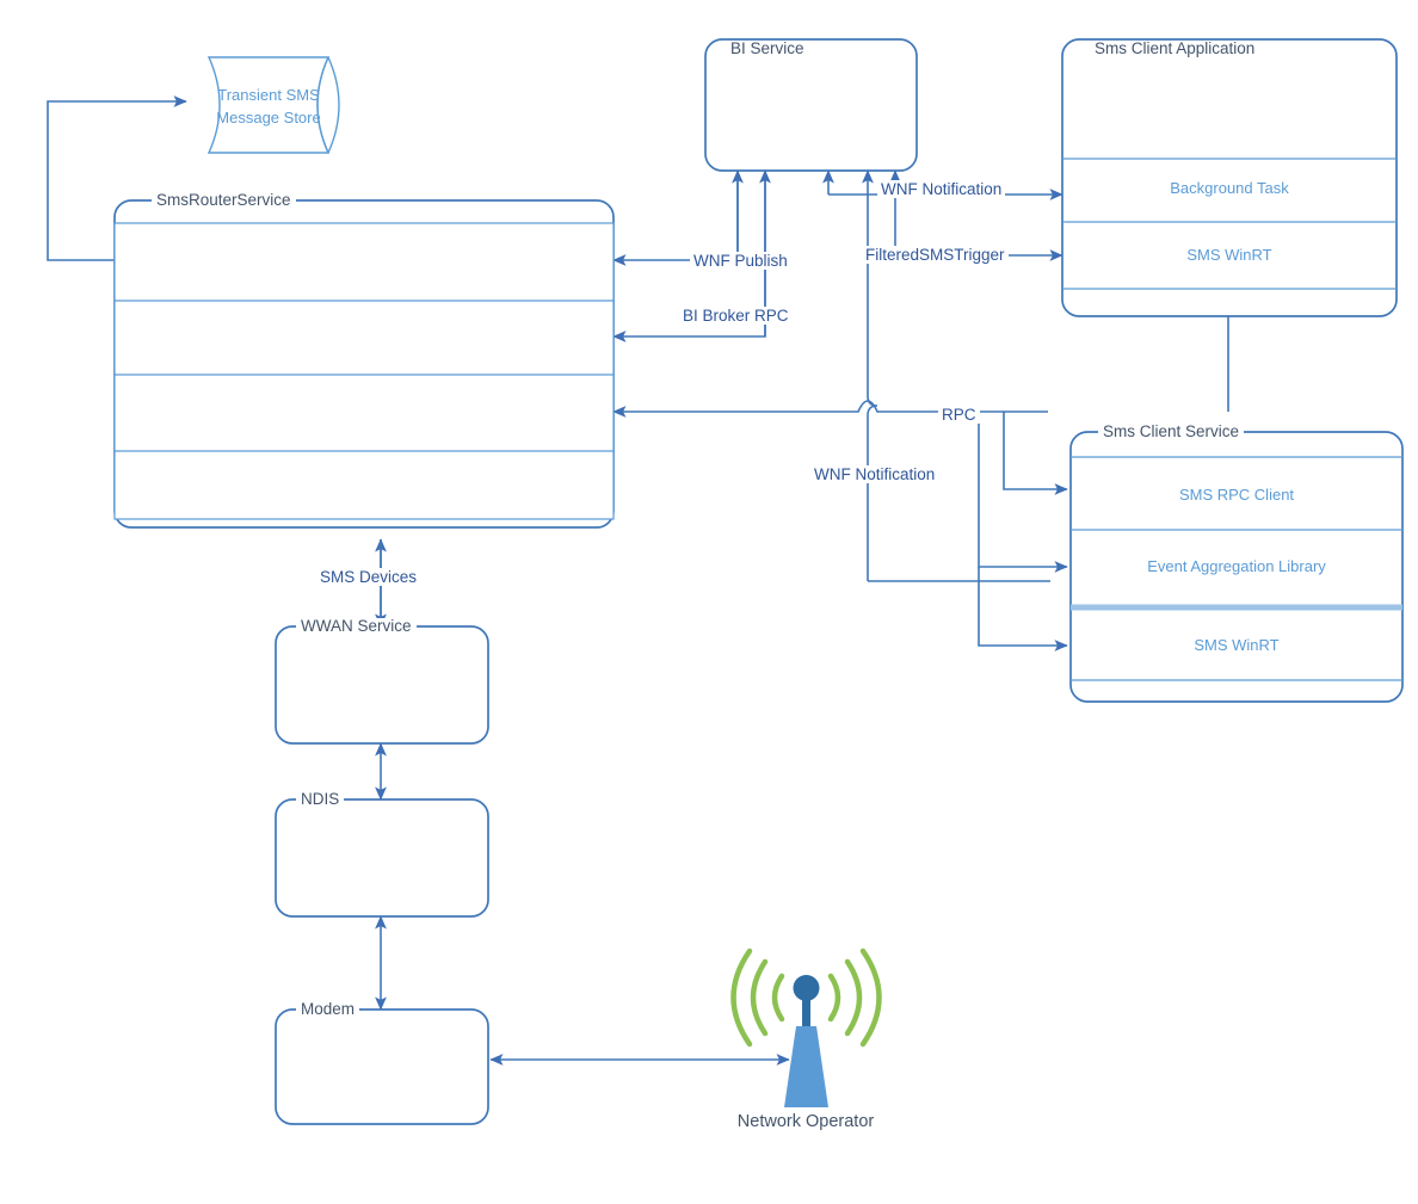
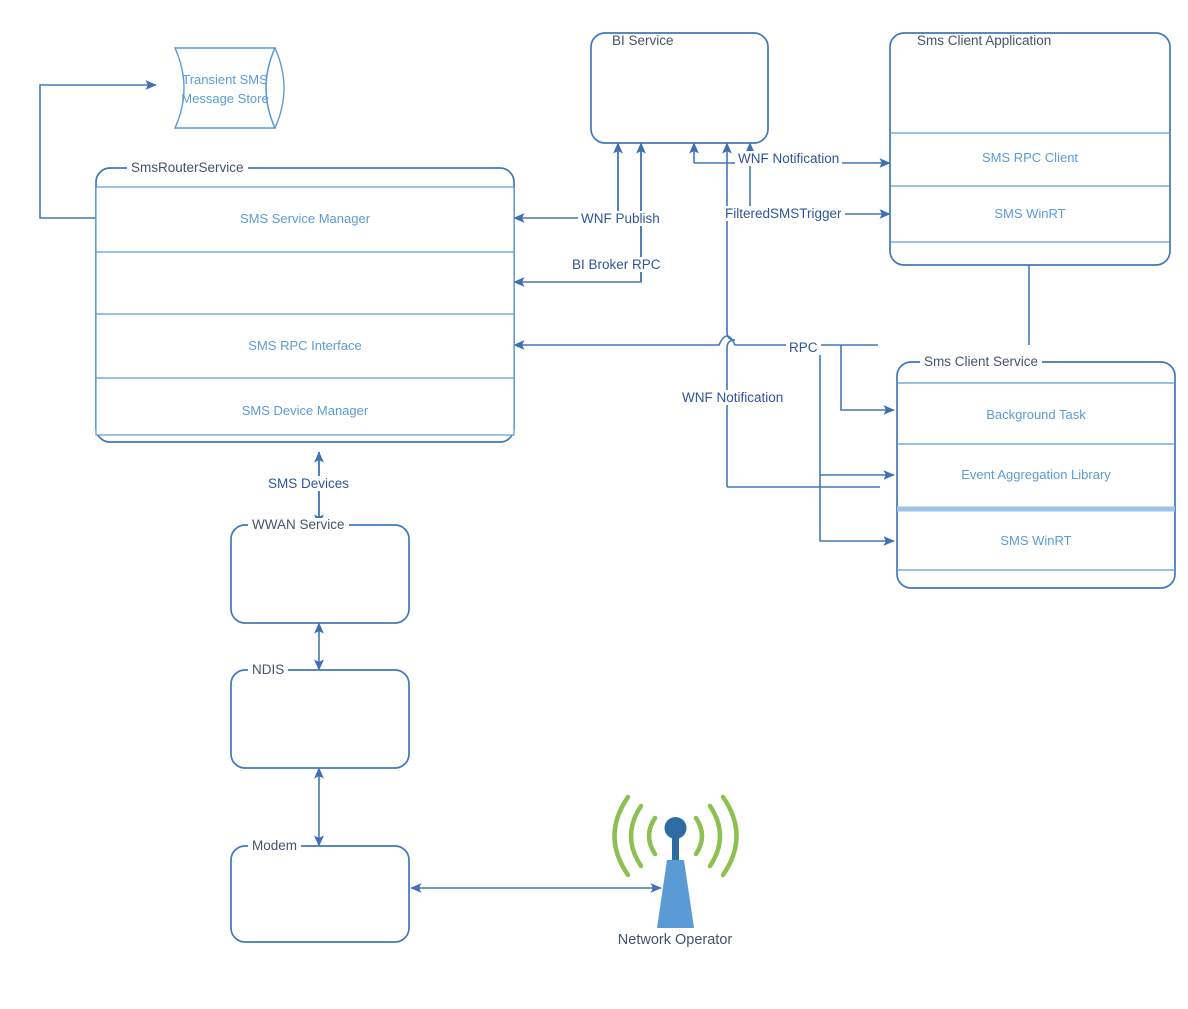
  Transient SMS
  Message Store
  SmsRouterService
  BI Service
  Sms Client Application
  Sms Client Service
  WWAN Service
  NDIS
  Modem
+ SMS Service Manager
+ SMS RPC Interface
+ SMS Device Manager
- Background Task
+ SMS RPC Client
  SMS WinRT
- SMS RPC Client
+ Background Task
  Event Aggregation Library
  SMS WinRT
  WNF Publish
  BI Broker RPC
  WNF Notification
  FilteredSMSTrigger
  RPC
  WNF Notification
  SMS Devices
  Network Operator
